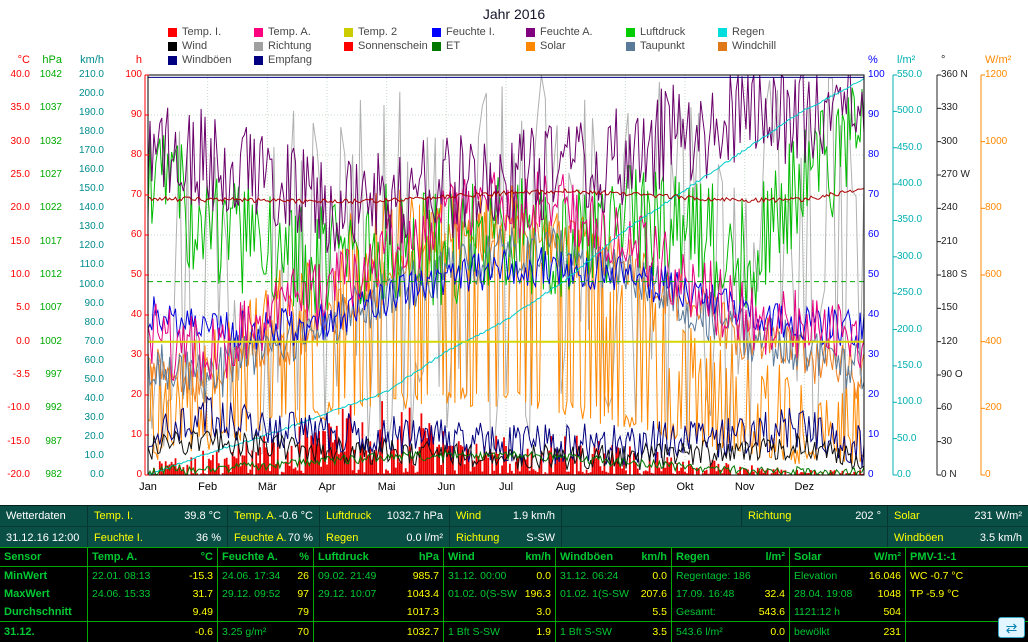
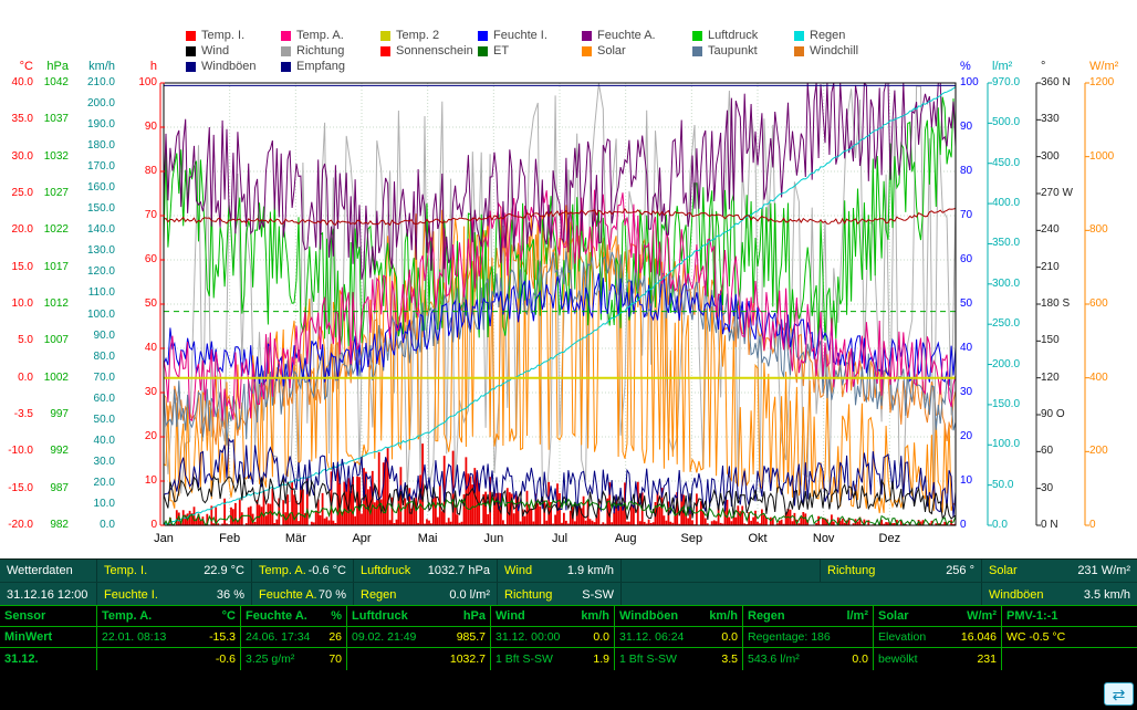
- Jahr 2016
  Temp. I.
  Temp. A.
  Temp. 2
  Feuchte I.
  Feuchte A.
  Luftdruck
  Regen
  Wind
  Richtung
  Sonnenschein
  ET
  Solar
  Taupunkt
  Windchill
  Windböen
  Empfang
  °C
  40.0
  35.0
  30.0
  25.0
  20.0
  15.0
  10.0
  5.0
  0.0
  -3.5
  -10.0
  -15.0
  -20.0
  hPa
  1042
  1037
  1032
  1027
  1022
  1017
  1012
  1007
  1002
  997
  992
  987
  982
  km/h
  210.0
  200.0
  190.0
  180.0
  170.0
  160.0
  150.0
  140.0
  130.0
  120.0
  110.0
  100.0
  90.0
  80.0
  70.0
  60.0
  50.0
  40.0
  30.0
  20.0
  10.0
  0.0
  h
  100
  90
  80
  70
  60
  50
  40
  30
  20
  10
  0
  %
  100
  90
  80
  70
  60
  50
  40
  30
  20
  10
  0
  l/m²
- 550.0
+ 970.0
  500.0
  450.0
  400.0
  350.0
  300.0
  250.0
  200.0
  150.0
  100.0
  50.0
  0.0
  °
  360 N
  330
  300
  270 W
  240
  210
  180 S
  150
  120
  90 O
  60
  30
  0 N
  W/m²
  1200
  1000
  800
  600
  400
  200
  0
  Jan
  Feb
  Mär
  Apr
  Mai
  Jun
  Jul
  Aug
  Sep
  Okt
  Nov
  Dez
  Wetterdaten
  Temp. I.
- 39.8 °C
+ 22.9 °C
  Temp. A.
  -0.6 °C
  Luftdruck
  1032.7 hPa
  Wind
  1.9 km/h
  Richtung
- 202 °
+ 256 °
  Solar
  231 W/m²
  31.12.16 12:00
  Feuchte I.
  36 %
  Feuchte A.
  70 %
  Regen
  0.0 l/m²
  Richtung
  S-SW
  Windböen
  3.5 km/h
  Sensor
  Temp. A.
  °C
  Feuchte A.
  %
  Luftdruck
  hPa
  Wind
  km/h
  Windböen
  km/h
  Regen
  l/m²
  Solar
  W/m²
  PMV-1:-1
  MinWert
  22.01. 08:13
  -15.3
  24.06. 17:34
  26
  09.02. 21:49
  985.7
  31.12. 00:00
  0.0
  31.12. 06:24
  0.0
  Regentage: 186
  Elevation
  16.046
- WC -0.7 °C
+ WC -0.5 °C
- MaxWert
- 24.06. 15:33
- 31.7
- 29.12. 09:52
- 97
- 29.12. 10:07
- 1043.4
- 01.02. 0(S-SW
- 196.3
- 01.02. 1(S-SW
- 207.6
- 17.09. 16:48
- 32.4
- 28.04. 19:08
- 1048
- TP -5.9 °C
- Durchschnitt
- 9.49
- 79
- 1017.3
- 3.0
- 5.5
- Gesamt:
- 543.6
- 1121:12 h
- 504
  31.12.
  -0.6
  3.25 g/m²
  70
  1032.7
  1 Bft S-SW
  1.9
  1 Bft S-SW
  3.5
  543.6 l/m²
  0.0
  bewölkt
  231
  ⇄
